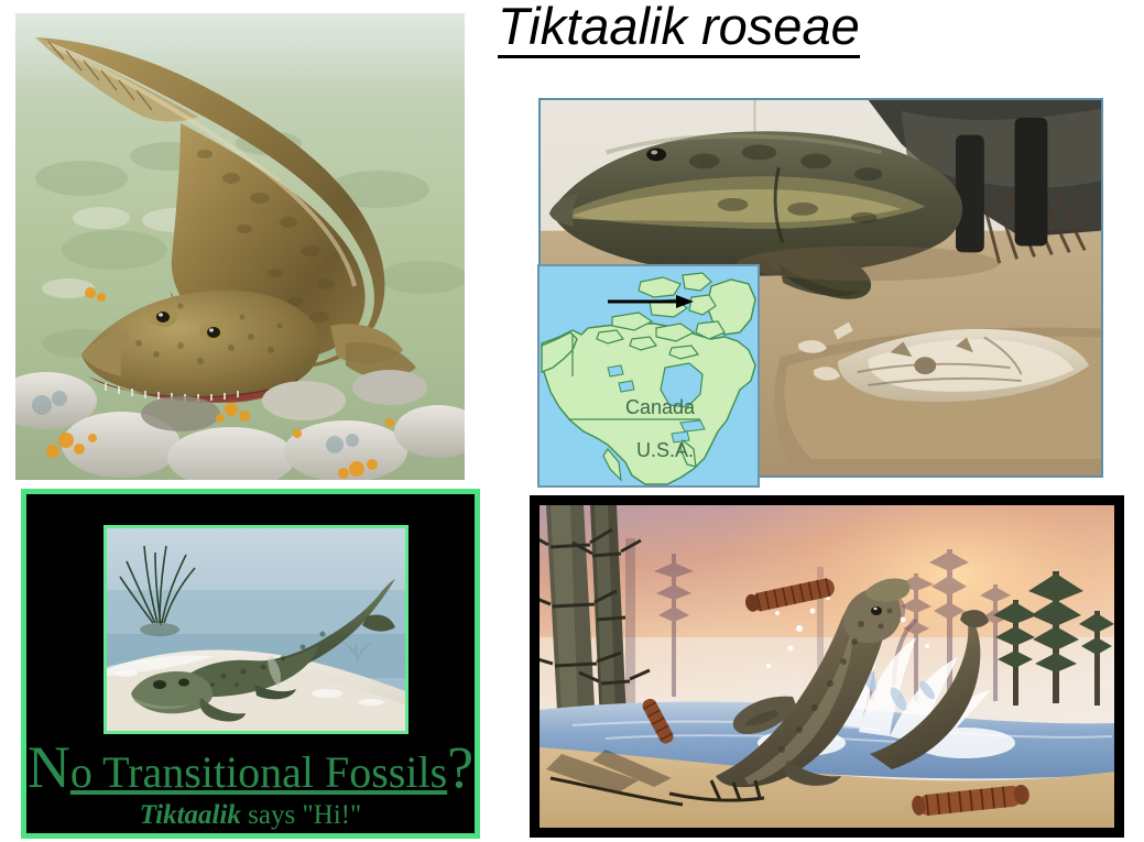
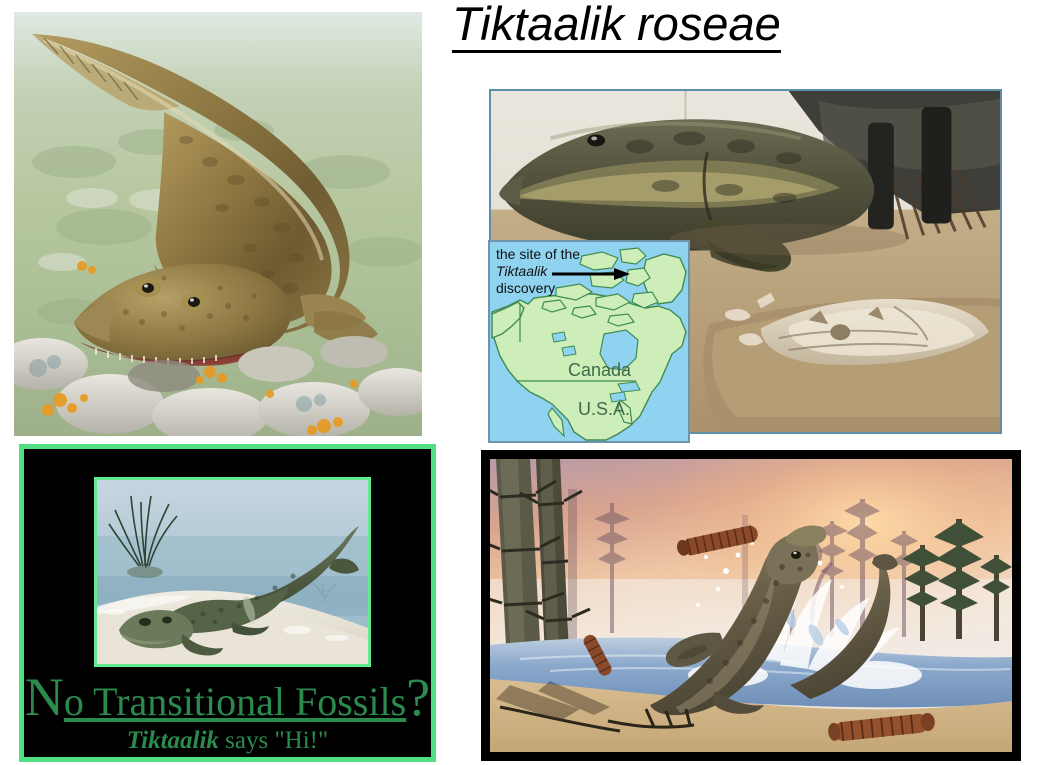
  Tiktaalik roseae
+ the site of the
+ Tiktaalik
+ discovery
  Canada
  U.S.A.
  No Transitional Fossils?
  Tiktaalik says "Hi!"
